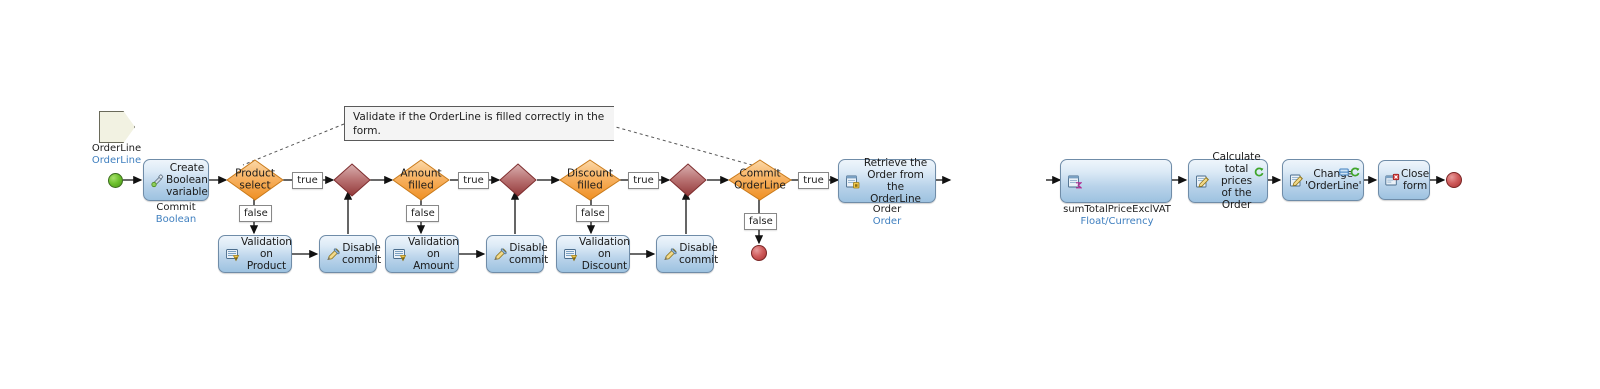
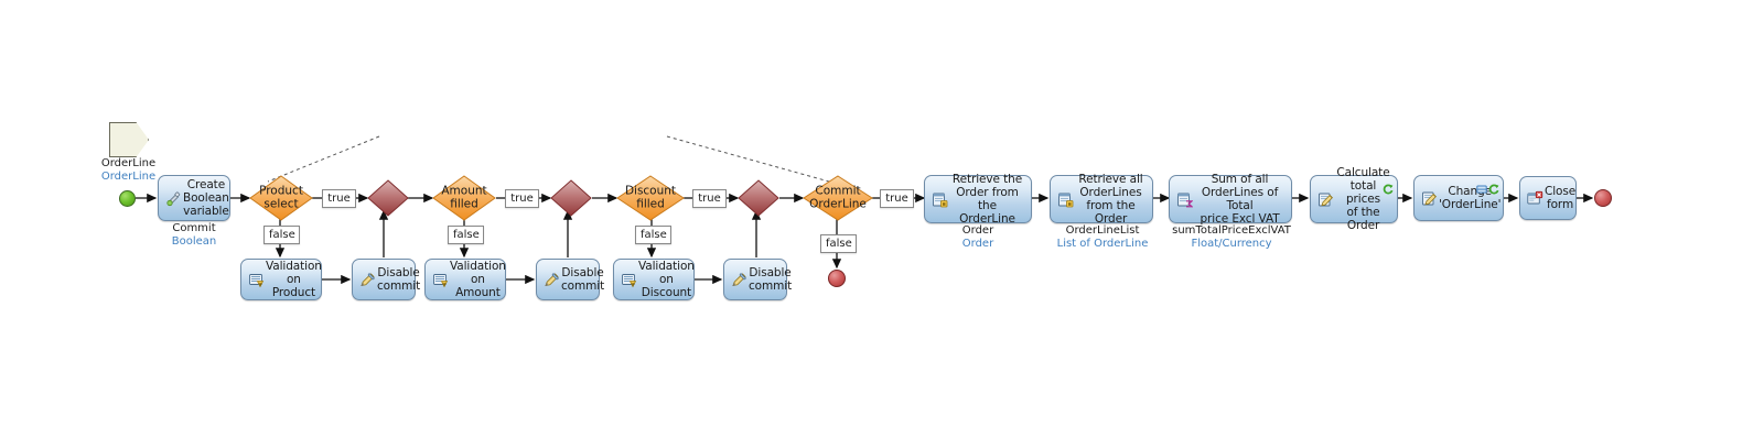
  OrderLine
  OrderLine
- Validate if the OrderLine is filled correctly in the form.
  Create
  Boolean
  variable
  Commit
  Boolean
  Product
  select
  true
  false
  Amount
  filled
  true
  false
  Discount
  filled
  true
  false
  Commit
  OrderLine
  true
  false
  Validation
  on Product
  Disable
  commit
  Validation
  on
  Amount
  Disable
  commit
  Validation
  on
  Discount
  Disable
  commit
  Retrieve the
  Order from the
  OrderLine
  Order
  Order
+ Retrieve all
+ OrderLines
+ from the Order
+ OrderLineList
+ List of OrderLine
+ Sum of all
+ OrderLines of Total
+ price Excl VAT
  sumTotalPriceExclVAT
  Float/Currency
  Calculate
  total prices
  of the Order
  Chane
  'OrderLine'
  Close
  form
